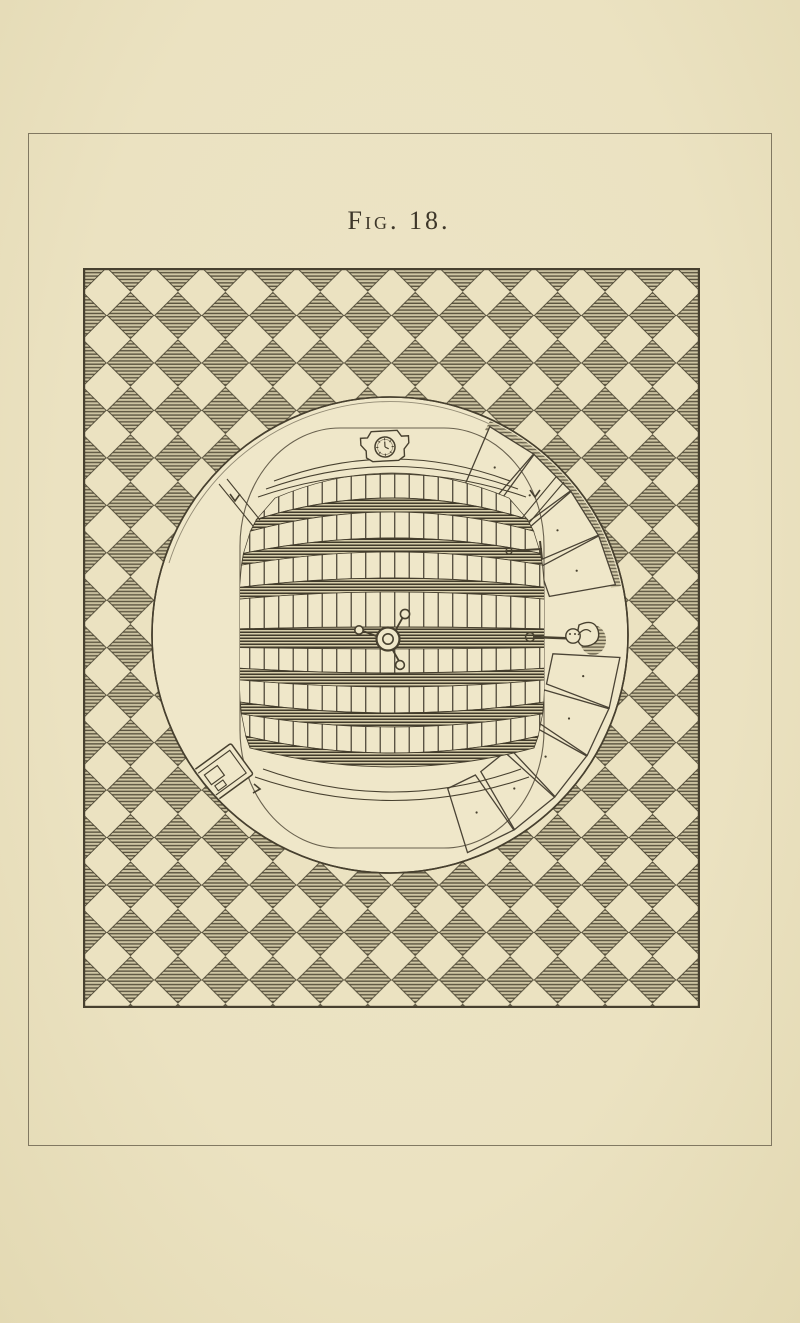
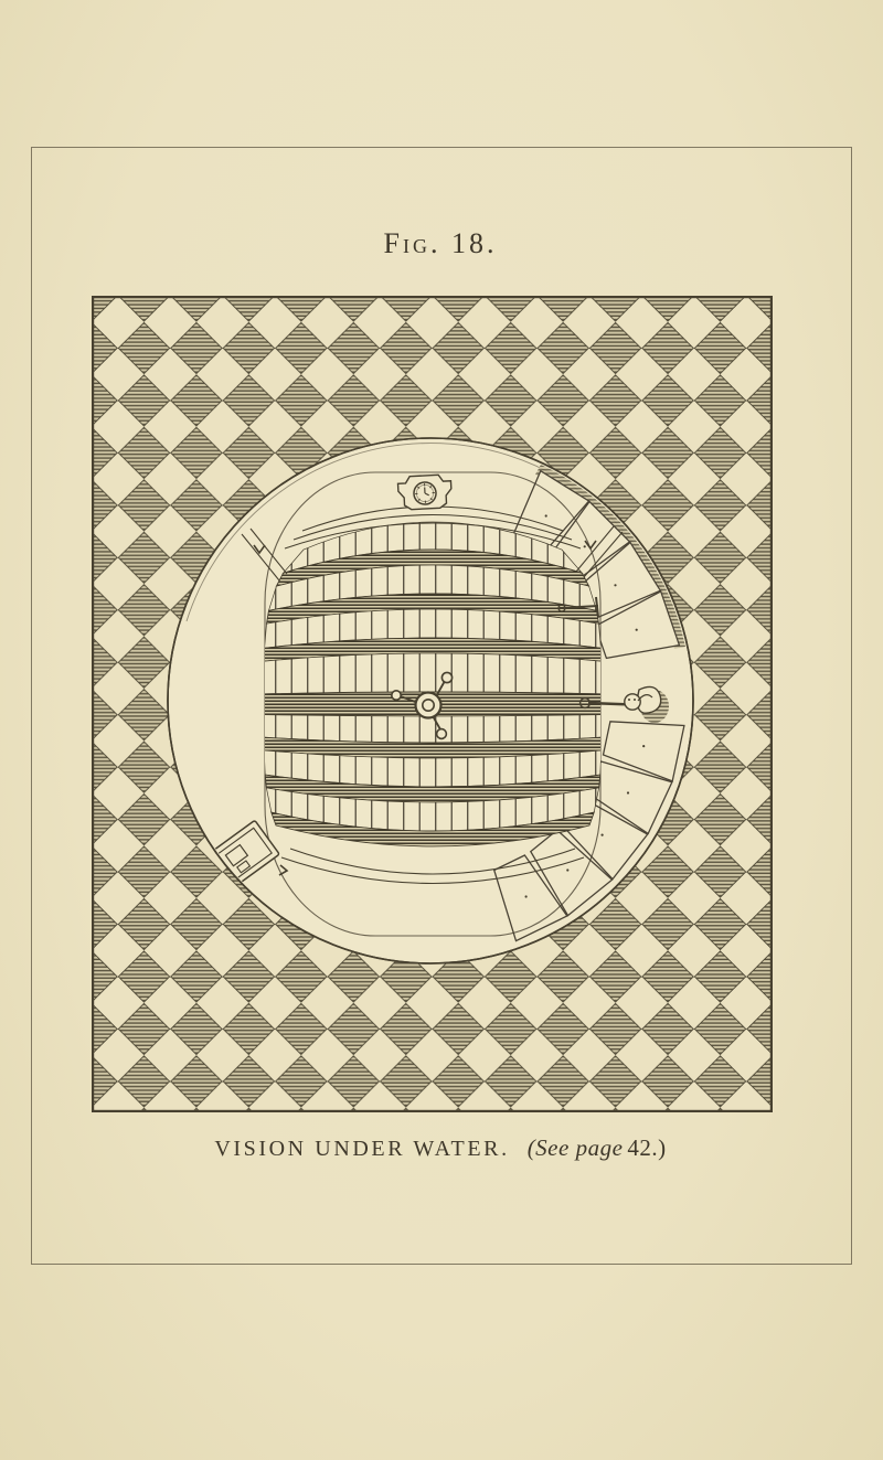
  Fig. 18.
+ VISION UNDER WATER. (See page 42.)
